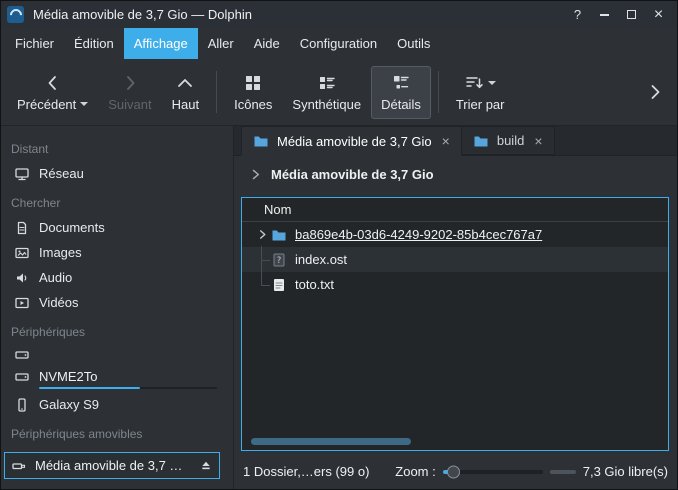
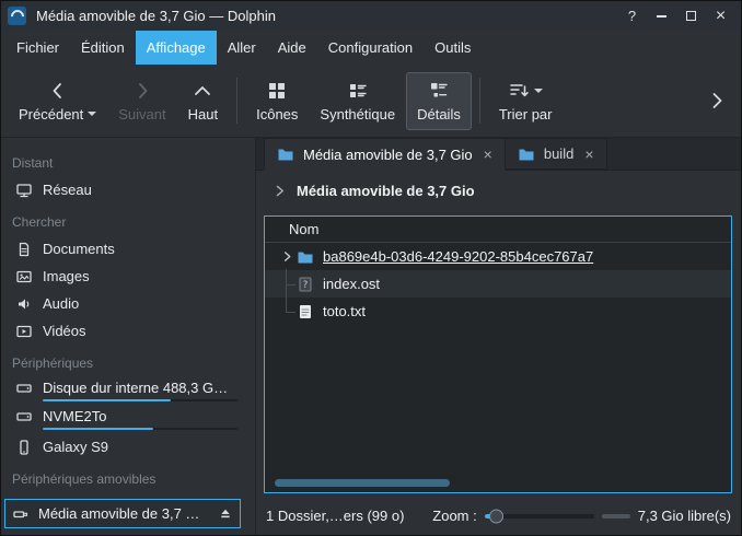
  Média amovible de 3,7 Gio — Dolphin
  ?
  ×
  Fichier
  Édition
  Affichage
  Aller
  Aide
  Configuration
  Outils
  Précédent
  Suivant
  Haut
  Icônes
  Synthétique
  Détails
  Trier par
  Distant
  Réseau
  Chercher
  Documents
  Images
  Audio
  Vidéos
  Périphériques
+ Disque dur interne 488,3 G…
  NVME2To
  Galaxy S9
  Périphériques amovibles
  Média amovible de 3,7 …
  Média amovible de 3,7 Gio
  ×
  build
  ×
  Média amovible de 3,7 Gio
  Nom
  ba869e4b-03d6-4249-9202-85b4cec767a7
  ?
  index.ost
  toto.txt
  1 Dossier,…ers (99 o)
  Zoom :
  7,3 Gio libre(s)
